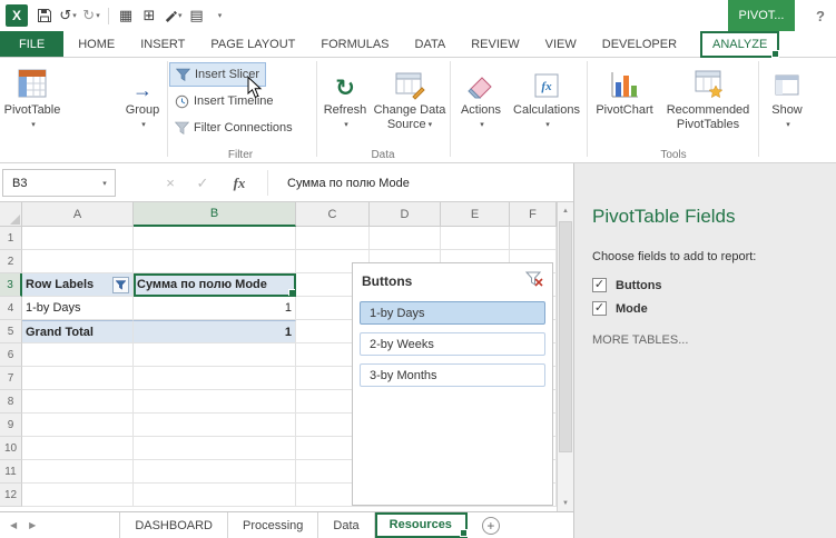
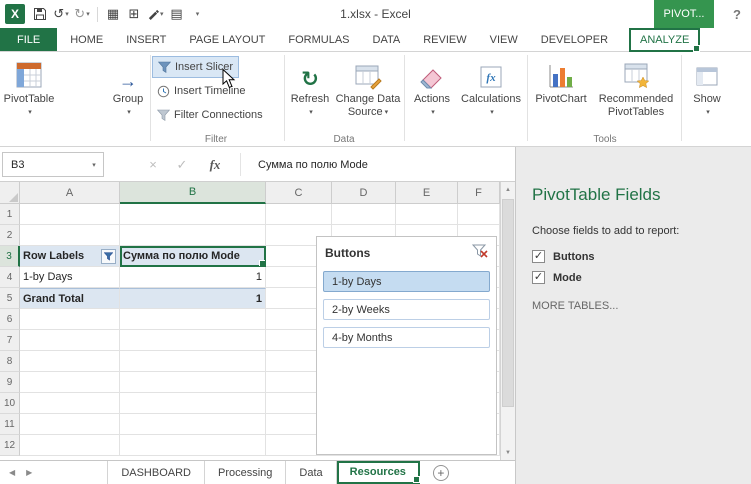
+ 1.xlsx - Excel
  X
  ↺
  ↻
  ▦
  ⊞
  ▤
  PIVOT...
  ?
  FILE
  HOME
  INSERT
  PAGE LAYOUT
  FORMULAS
  DATA
  REVIEW
  VIEW
  DEVELOPER
  ANALYZE
  PivotTable
  →
  Group
  Insert Slicer
  Insert Timeline
  Filter Connections
  Filter
  ↻
  Refresh
  Change Data
  Source
  Data
  Actions
  fx
  Calculations
  PivotChart
  Recommended
  PivotTables
  Tools
  Show
  B3
  ×
  ✓
  fx
  Сумма по полю Mode
  A
  B
  C
  D
  E
  F
  1
  2
  3
  Row Labels
  Сумма по полю Mode
  4
  1-by Days
  1
  5
  Grand Total
  1
  6
  7
  8
  9
  10
  11
  12
  Buttons
  1-by Days
  2-by Weeks
- 3-by Months
+ 4-by Months
  PivotTable Fields
  Choose fields to add to report:
  ✓
  Buttons
  ✓
  Mode
  MORE TABLES...
  ◀
  ▶
  DASHBOARD
  Processing
  Data
  Resources
  +
